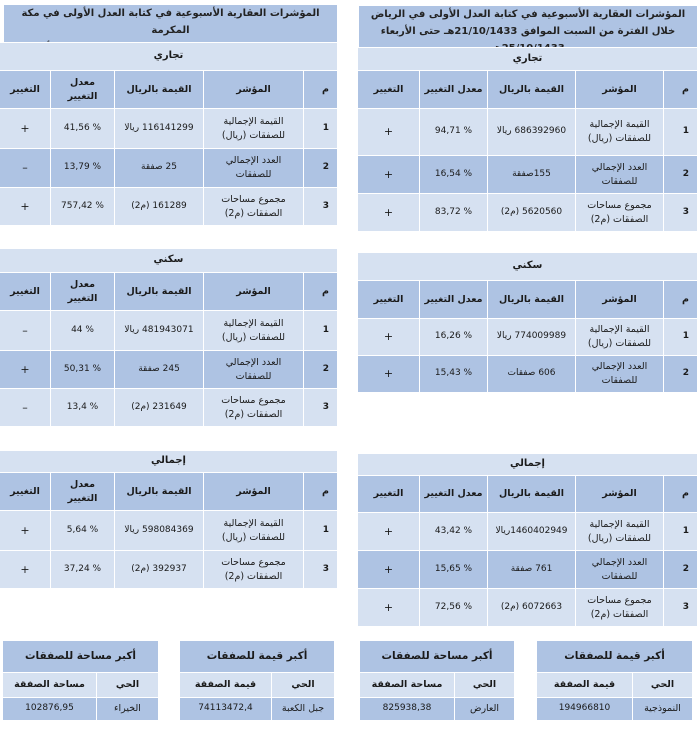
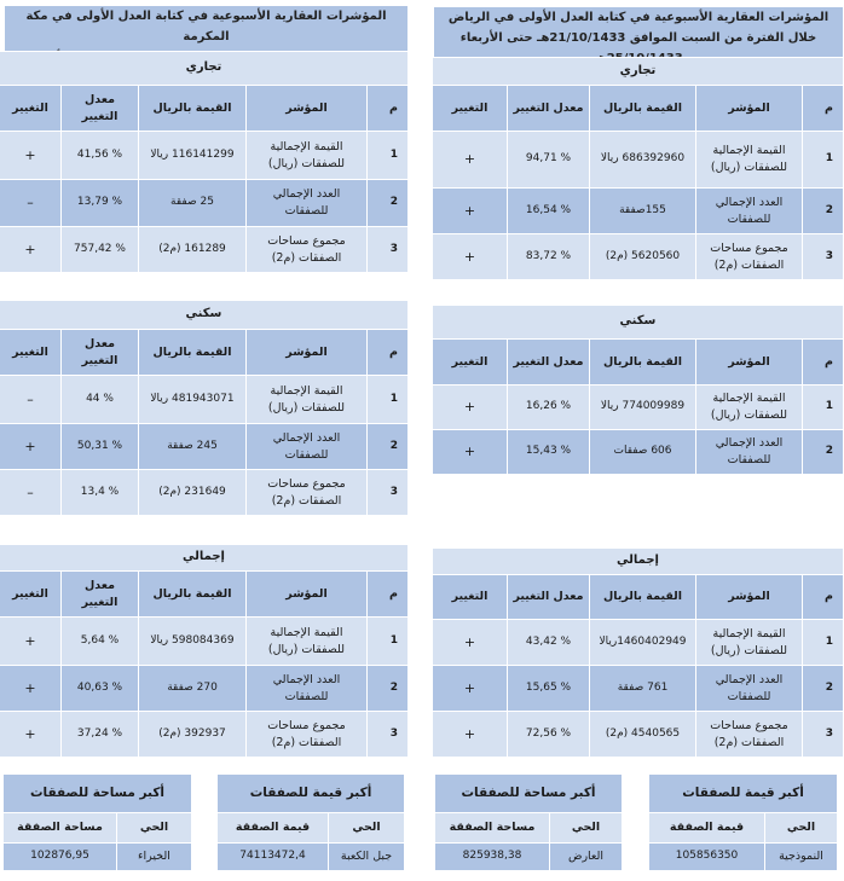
  المؤشرات العقارية الأسبوعية في كتابة العدل الأولى في الرياض خلال الفترة من السبت الموافق 21/10/1433هـ حتى الأربعاء
  تجاري
  م	المؤشر	القيمة بالريال	معدل التغيير	التغيير
  1	القيمة الإجمالية للصفقات (ريال)	686392960 ريالا	% 94,71	+
  2	العدد الإجمالي للصفقات	155صفقة	% 16,54	+
  3	مجموع مساحات الصفقات (م2)	5620560 (م2)	% 83,72	+
  سكني
  م	المؤشر	القيمة بالريال	معدل التغيير	التغيير
  1	القيمة الإجمالية للصفقات (ريال)	774009989 ريالا	% 16,26	+
  2	العدد الإجمالي للصفقات	606 صفقات	% 15,43	+
  إجمالي
  م	المؤشر	القيمة بالريال	معدل التغيير	التغيير
  1	القيمة الإجمالية للصفقات (ريال)	1460402949ريالا	% 43,42	+
  2	العدد الإجمالي للصفقات	761 صفقة	% 15,65	+
- 3	مجموع مساحات الصفقات (م2)	6072663 (م2)	% 72,56	+
+ 3	مجموع مساحات الصفقات (م2)	4540565 (م2)	% 72,56	+
  تجاري
  م	المؤشر	القيمة بالريال	معدل التغيير	التغيير
  1	القيمة الإجمالية للصفقات (ريال)	116141299 ريالا	% 41,56	+
  2	العدد الإجمالي للصفقات	25 صفقة	% 13,79	–
  3	مجموع مساحات الصفقات (م2)	161289 (م2)	% 757,42	+
  سكني
  م	المؤشر	القيمة بالريال	معدل التغيير	التغيير
  1	القيمة الإجمالية للصفقات (ريال)	481943071 ريالا	% 44	–
  2	العدد الإجمالي للصفقات	245 صفقة	% 50,31	+
  3	مجموع مساحات الصفقات (م2)	231649 (م2)	% 13,4	–
  إجمالي
  م	المؤشر	القيمة بالريال	معدل التغيير	التغيير
  1	القيمة الإجمالية للصفقات (ريال)	598084369 ريالا	% 5,64	+
+ 2	العدد الإجمالي للصفقات	270 صفقة	% 40,63	+
  3	مجموع مساحات الصفقات (م2)	392937 (م2)	% 37,24	+
  أكبر قيمة للصفقات
  الحي	قيمة الصفقة
- النموذجية	194966810
+ النموذجية	105856350
  أكبر مساحة للصفقات
  الحي	مساحة الصفقة
  العارض	825938,38
  أكبر قيمة للصفقات
  الحي	قيمة الصفقة
  جبل الكعبة	74113472,4
  أكبر مساحة للصفقات
  الحي	مساحة الصفقة
  الخيراء	102876,95
